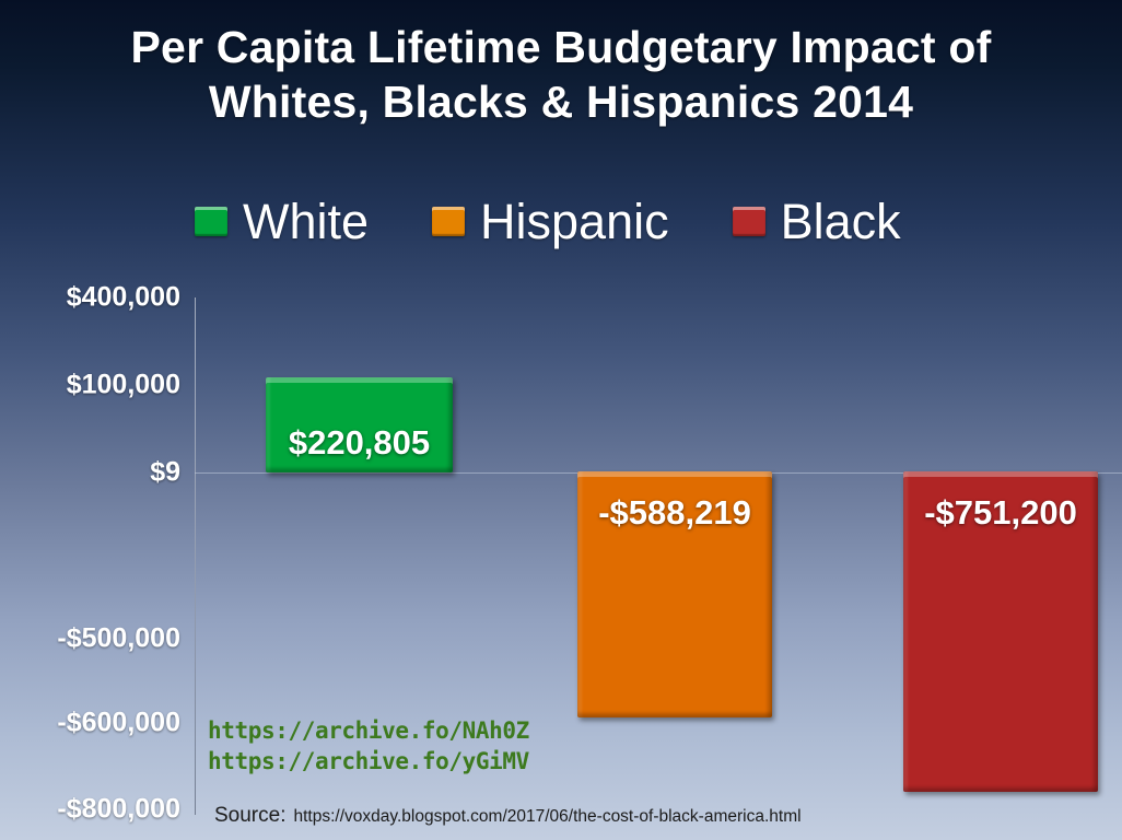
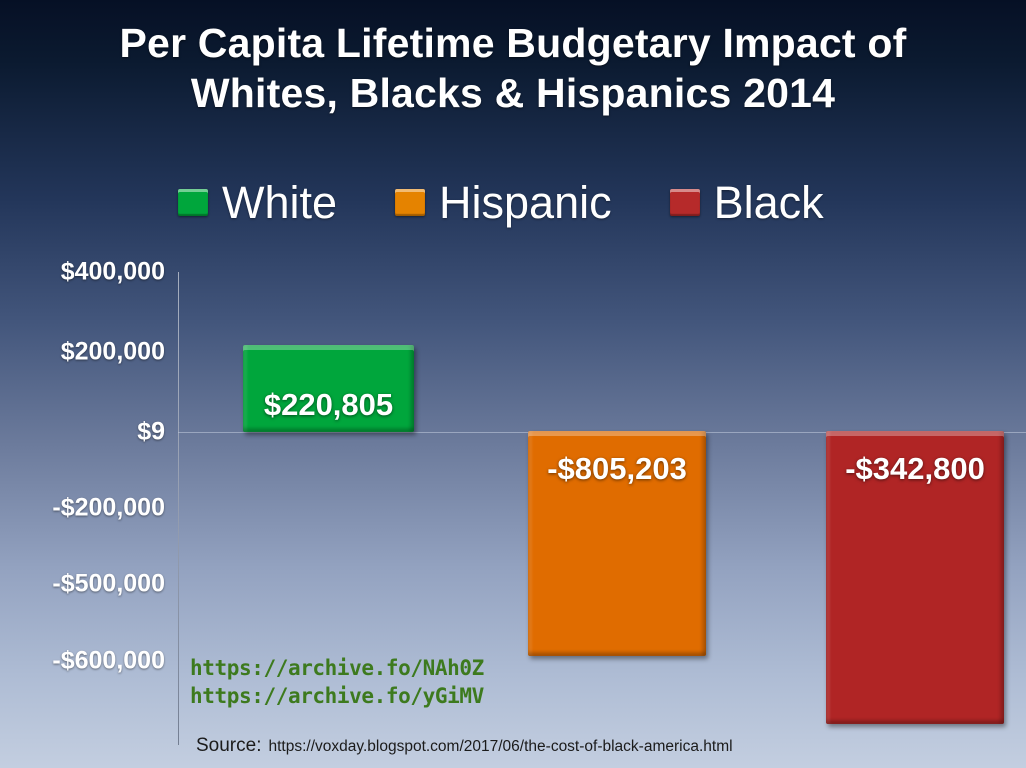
  Per Capita Lifetime Budgetary Impact of
  Whites, Blacks & Hispanics 2014
  White
  Hispanic
  Black
  $400,000
- $100,000
+ $200,000
  $9
+ -$200,000
  -$500,000
  -$600,000
- -$800,000
  $220,805
- -$588,219
+ -$805,203
- -$751,200
+ -$342,800
  https://archive.fo/NAh0Z
  https://archive.fo/yGiMV
  Source:
  https://voxday.blogspot.com/2017/06/the-cost-of-black-america.html
